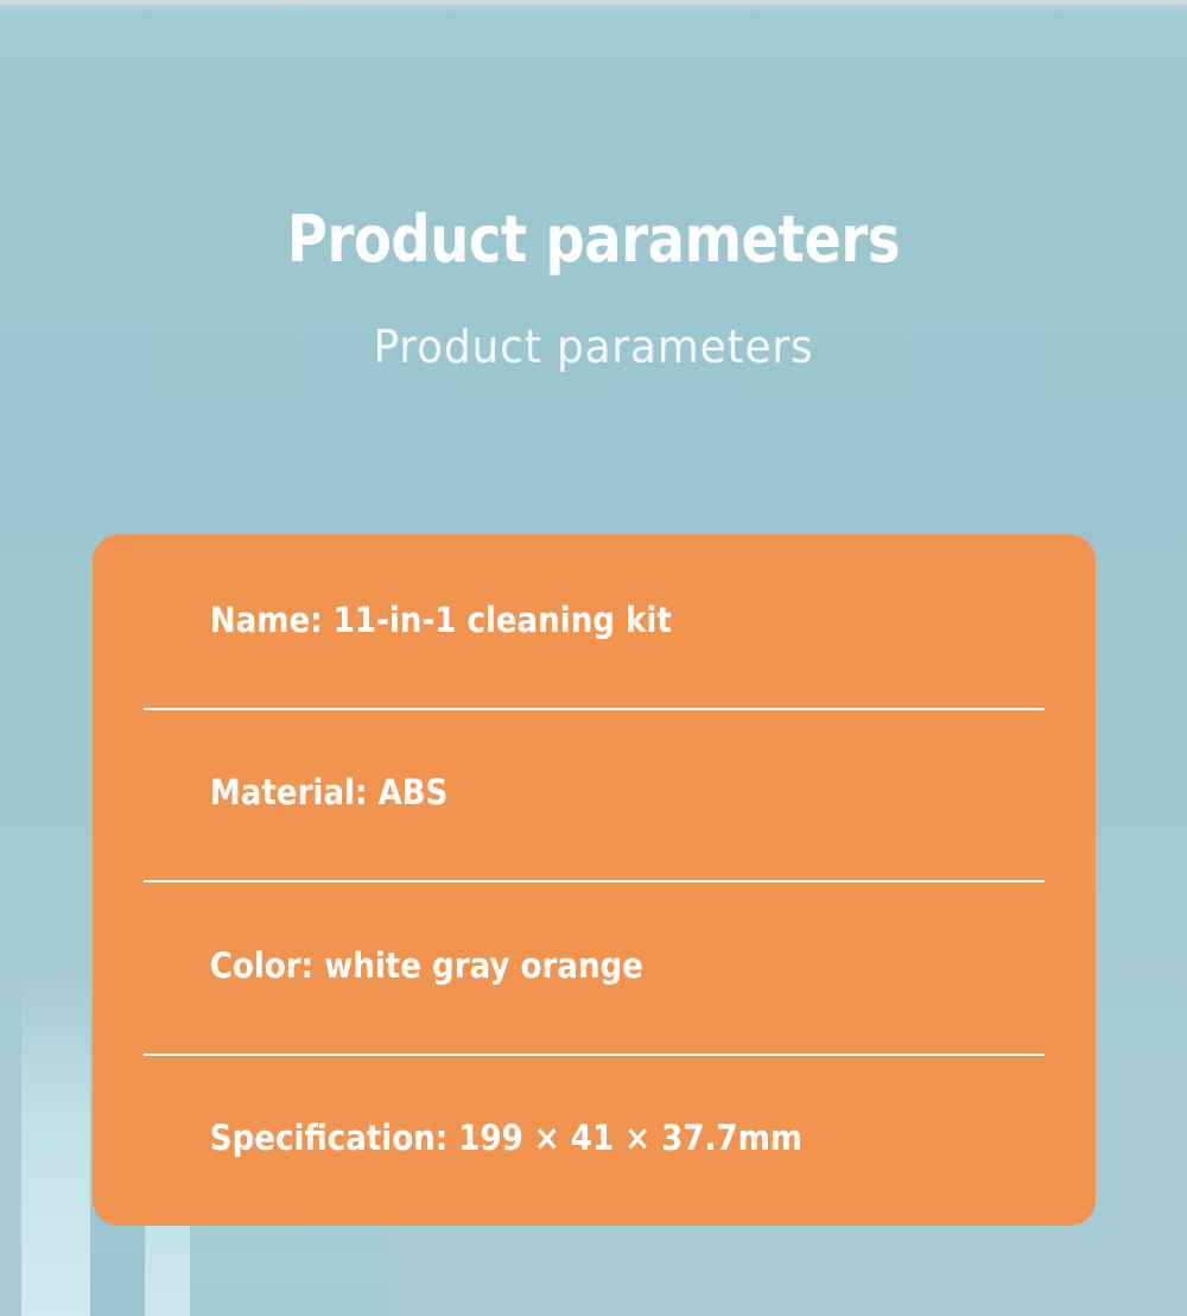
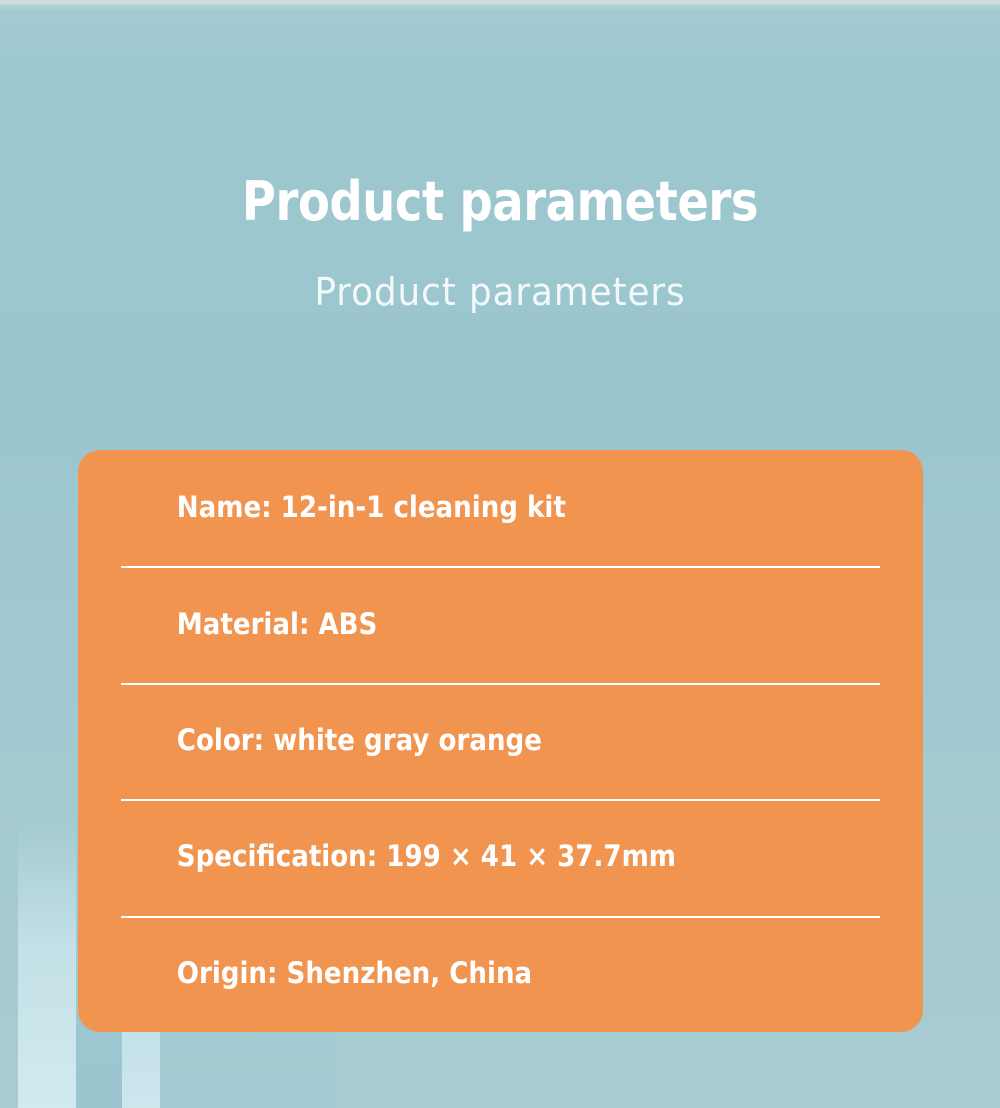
  Product parameters
  Product parameters
- Name: 11-in-1 cleaning kit
+ Name: 12-in-1 cleaning kit
  Material: ABS
  Color: white gray orange
  Specification: 199 × 41 × 37.7mm
+ Origin: Shenzhen, China
